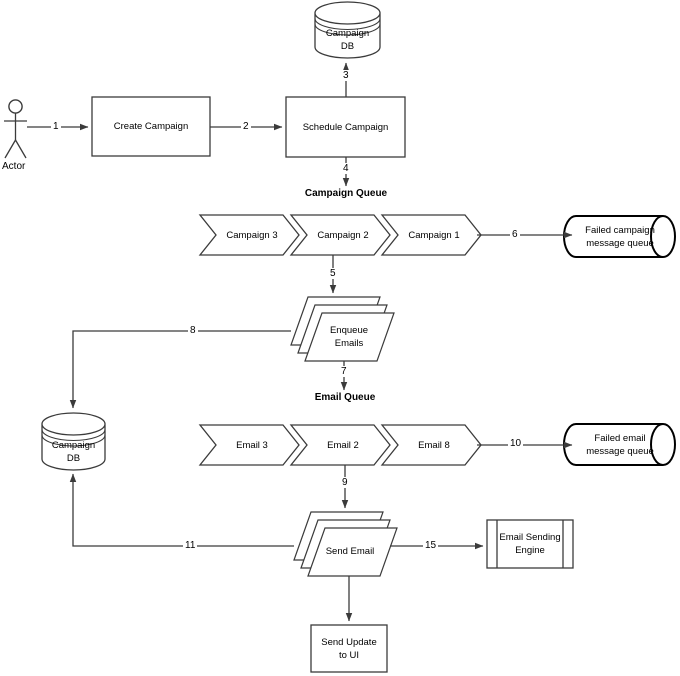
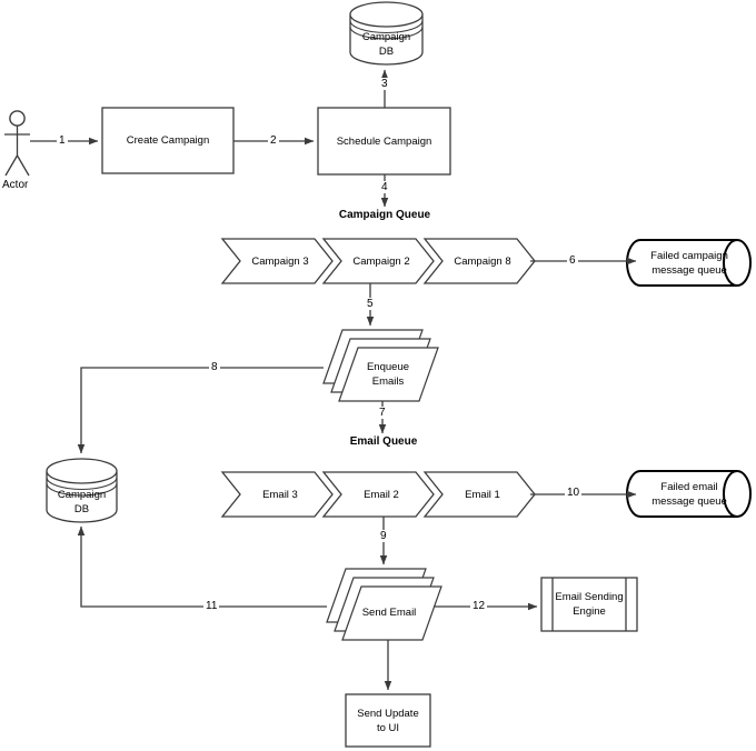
  Actor
  Create Campaign
  Schedule Campaign
  Campaign
  DB
  Campaign
  DB
  Campaign Queue
  Email Queue
  Campaign 3
  Campaign 2
- Campaign 1
+ Campaign 8
  Email 3
  Email 2
- Email 8
+ Email 1
  Failed campaign
  message queue
  Failed email
  message queue
  Enqueue
  Emails
  Send Email
  Email Sending
  Engine
  Send Update
  to UI
  1
  2
  3
  4
  5
  6
  7
  8
  9
  10
  11
- 15
+ 12
